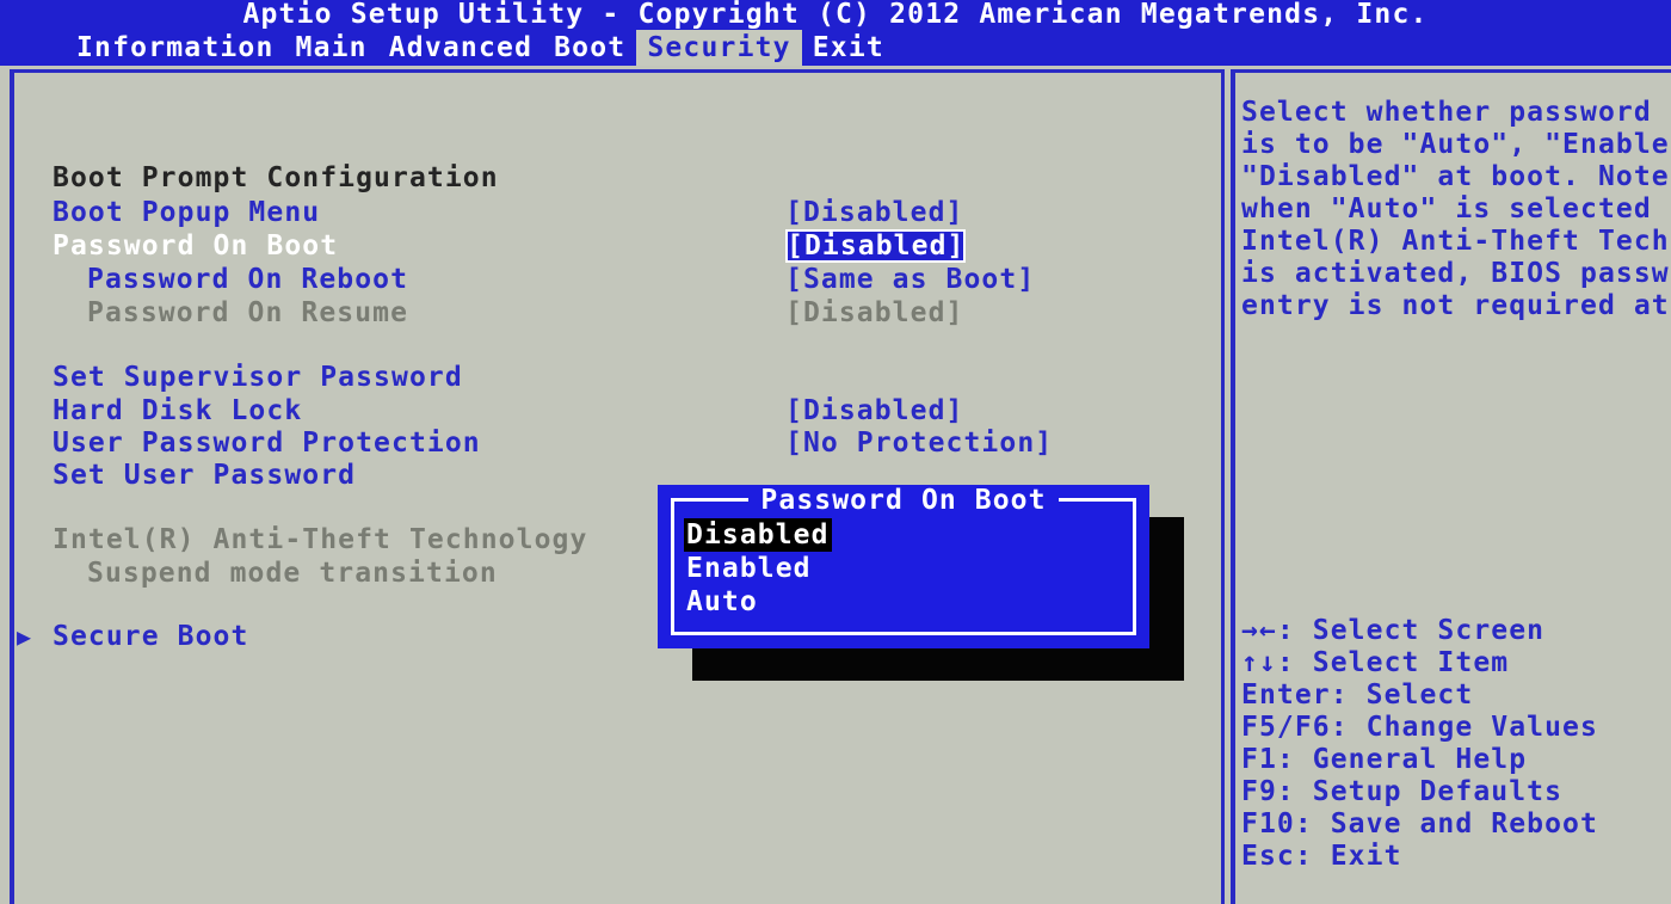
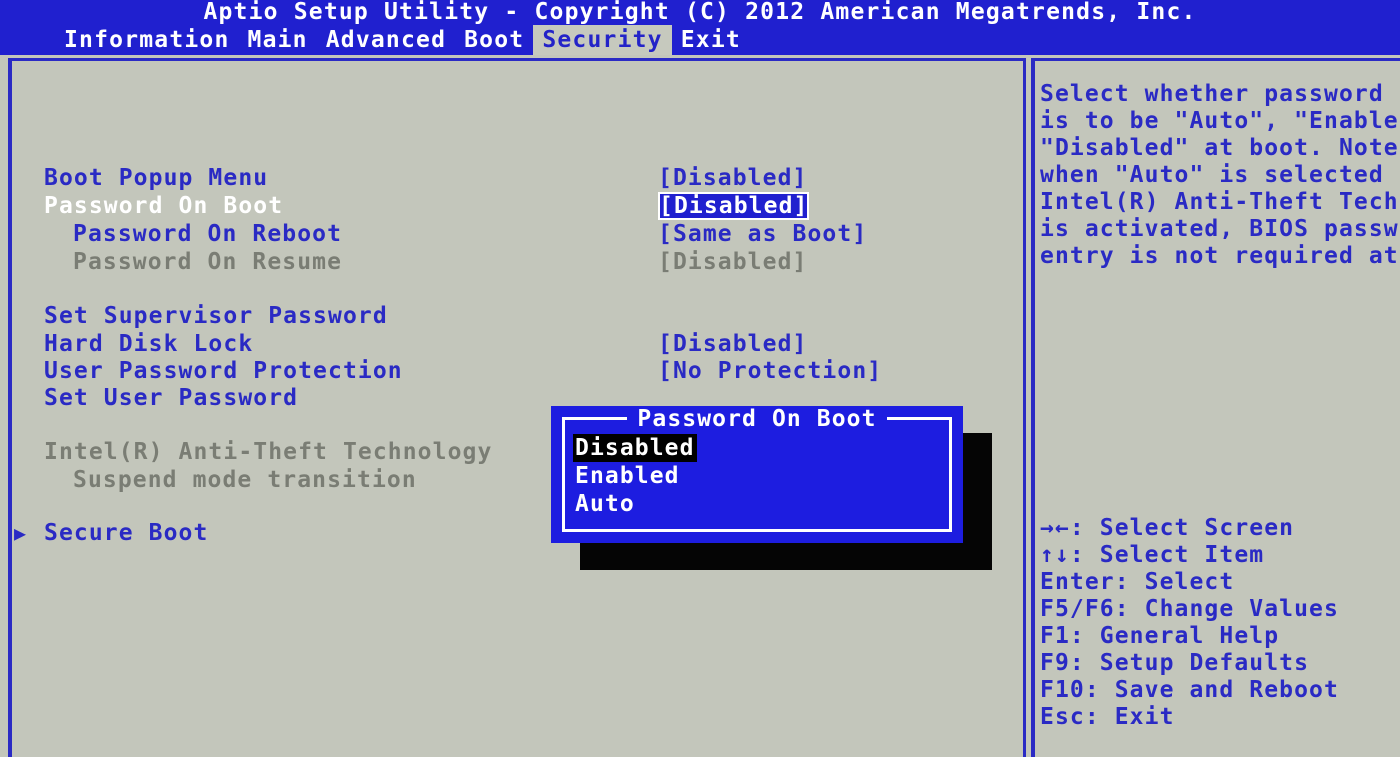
  Aptio Setup Utility - Copyright (C) 2012 American Megatrends, Inc.
  Information Main Advanced Boot Security Exit
- Boot Prompt Configuration
  Boot Popup Menu
  [Disabled]
  Password On Boot
  [Disabled]
  Password On Reboot
  [Same as Boot]
  Password On Resume
  [Disabled]
  Set Supervisor Password
  Hard Disk Lock
  [Disabled]
  User Password Protection
  [No Protection]
  Set User Password
  Intel(R) Anti-Theft Technology
  Suspend mode transition
  ▶
  Secure Boot
  Password On Boot
  Disabled
  Enabled
  Auto
  Select whether password
  is to be "Auto", "Enable
  "Disabled" at boot. Note
  when "Auto" is selected
  Intel(R) Anti-Theft Tech
  is activated, BIOS passw
  entry is not required at
  →←: Select Screen
  ↑↓: Select Item
  Enter: Select
  F5/F6: Change Values
  F1: General Help
  F9: Setup Defaults
  F10: Save and Reboot
  Esc: Exit
